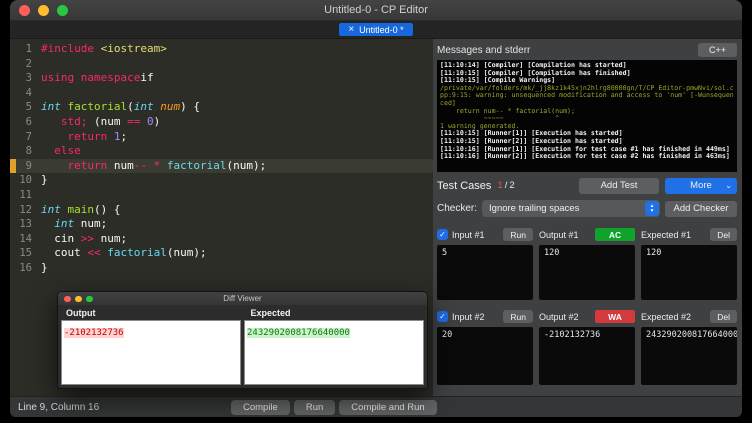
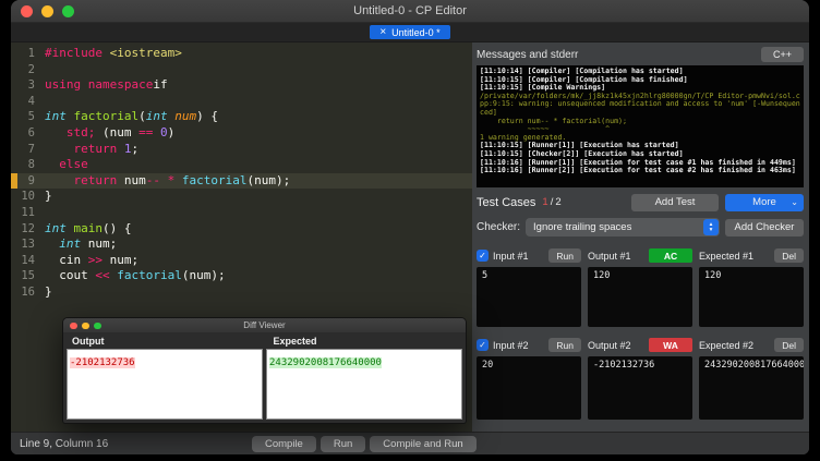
  Untitled-0 - CP Editor
  ×
  Untitled-0 *
  1
  #include <iostream>
  2
  3
  using namespaceif
  4
  5
  int factorial(int num) {
  6
  std; (num == 0)
  7
  return 1;
  8
  else
  9
  return num-- * factorial(num);
  10
  }
  11
  12
  int main() {
  13
  int num;
  14
  cin >> num;
  15
  cout << factorial(num);
  16
  }
  Messages and stderr
  C++
  [11:10:14] [Compiler] [Compilation has started]
  [11:10:15] [Compiler] [Compilation has finished]
  [11:10:15] [Compile Warnings]
  /private/var/folders/mk/_jj8kz1k45xjn2hlrg80000gn/T/CP Editor-pmwNvi/sol.cpp:9:15: warning: unsequenced modification and access to 'num' [-Wunsequenced]
  return num-- * factorial(num);
  ~~~~~ ^
  1 warning generated.
  [11:10:15] [Runner[1]] [Execution has started]
- [11:10:15] [Runner[2]] [Execution has started]
+ [11:10:15] [Checker[2]] [Execution has started]
  [11:10:16] [Runner[1]] [Execution for test case #1 has finished in 449ms]
  [11:10:16] [Runner[2]] [Execution for test case #2 has finished in 463ms]
  Test Cases
  1 / 2
  Add Test
  More
  ⌄
  Checker:
  Ignore trailing spaces
  Add Checker
  ✓
  Input #1
  Run
  Output #1
  AC
  Expected #1
  Del
  5
  120
  120
  ✓
  Input #2
  Run
  Output #2
  WA
  Expected #2
  Del
  20
  -2102132736
  243290200817664000
  Line 9, Column 16
  Compile
  Run
  Compile and Run
  Diff Viewer
  Output
  Expected
  -2102132736
  2432902008176640000
